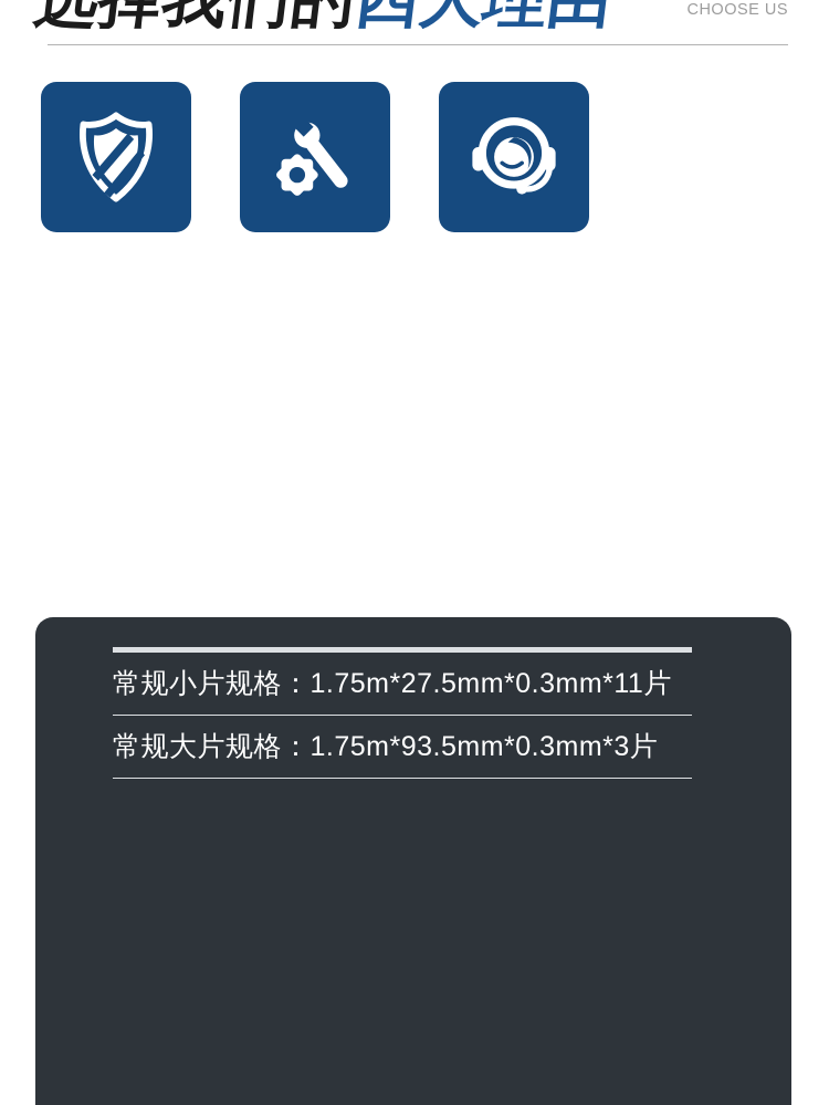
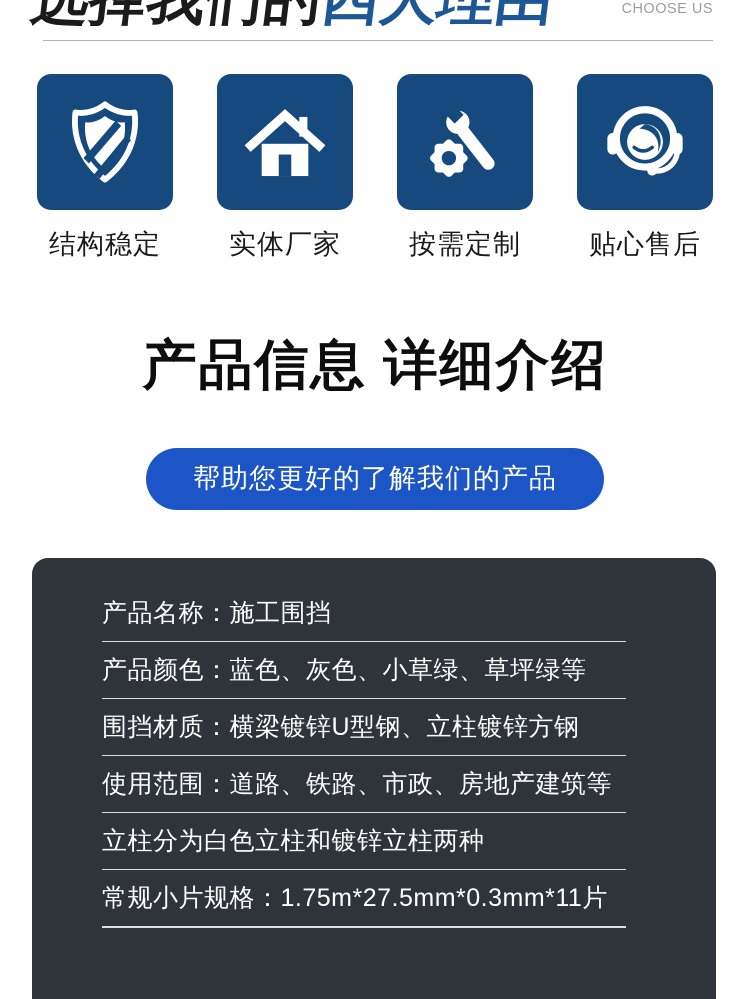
  CHOOSE US
+ 结构稳定
+ 实体厂家
+ 按需定制
+ 贴心售后
+ 产品信息 详细介绍
+ 帮助您更好的了解我们的产品
+ 产品名称：施工围挡
+ 产品颜色：蓝色、灰色、小草绿、草坪绿等
+ 围挡材质：横梁镀锌U型钢、立柱镀锌方钢
+ 使用范围：道路、铁路、市政、房地产建筑等
+ 立柱分为白色立柱和镀锌立柱两种
  常规小片规格：1.75m*27.5mm*0.3mm*11片
- 常规大片规格：1.75m*93.5mm*0.3mm*3片
